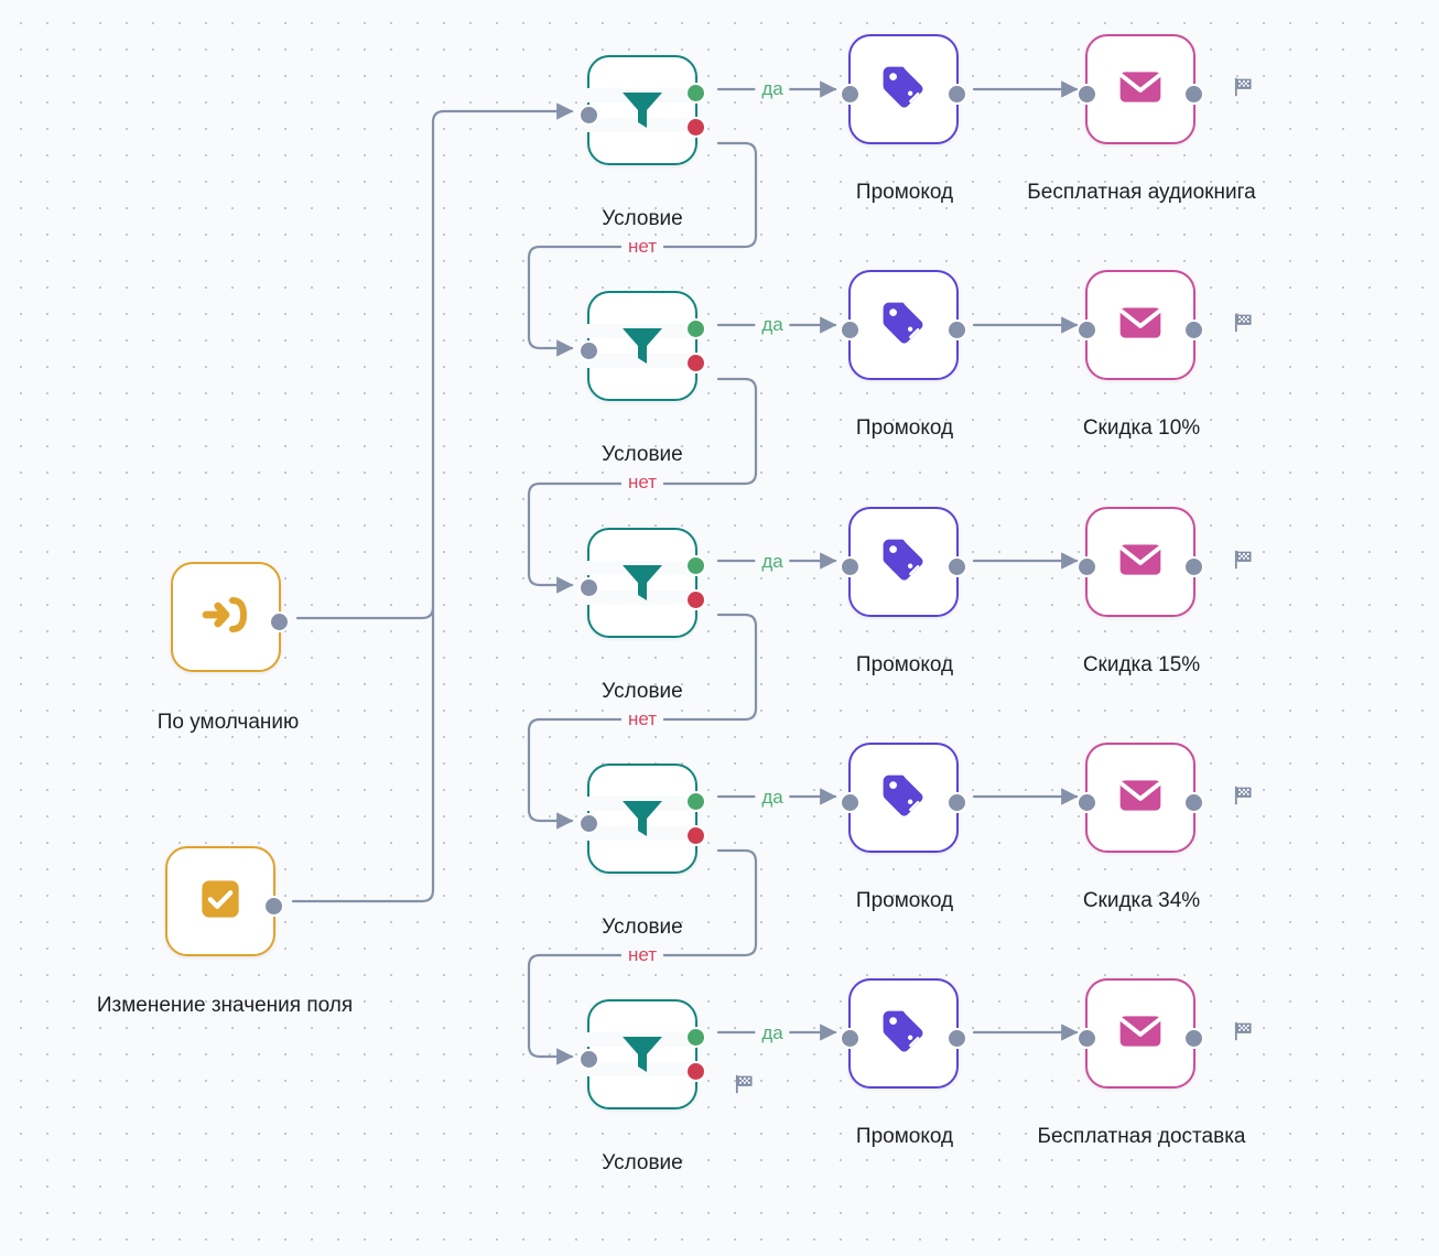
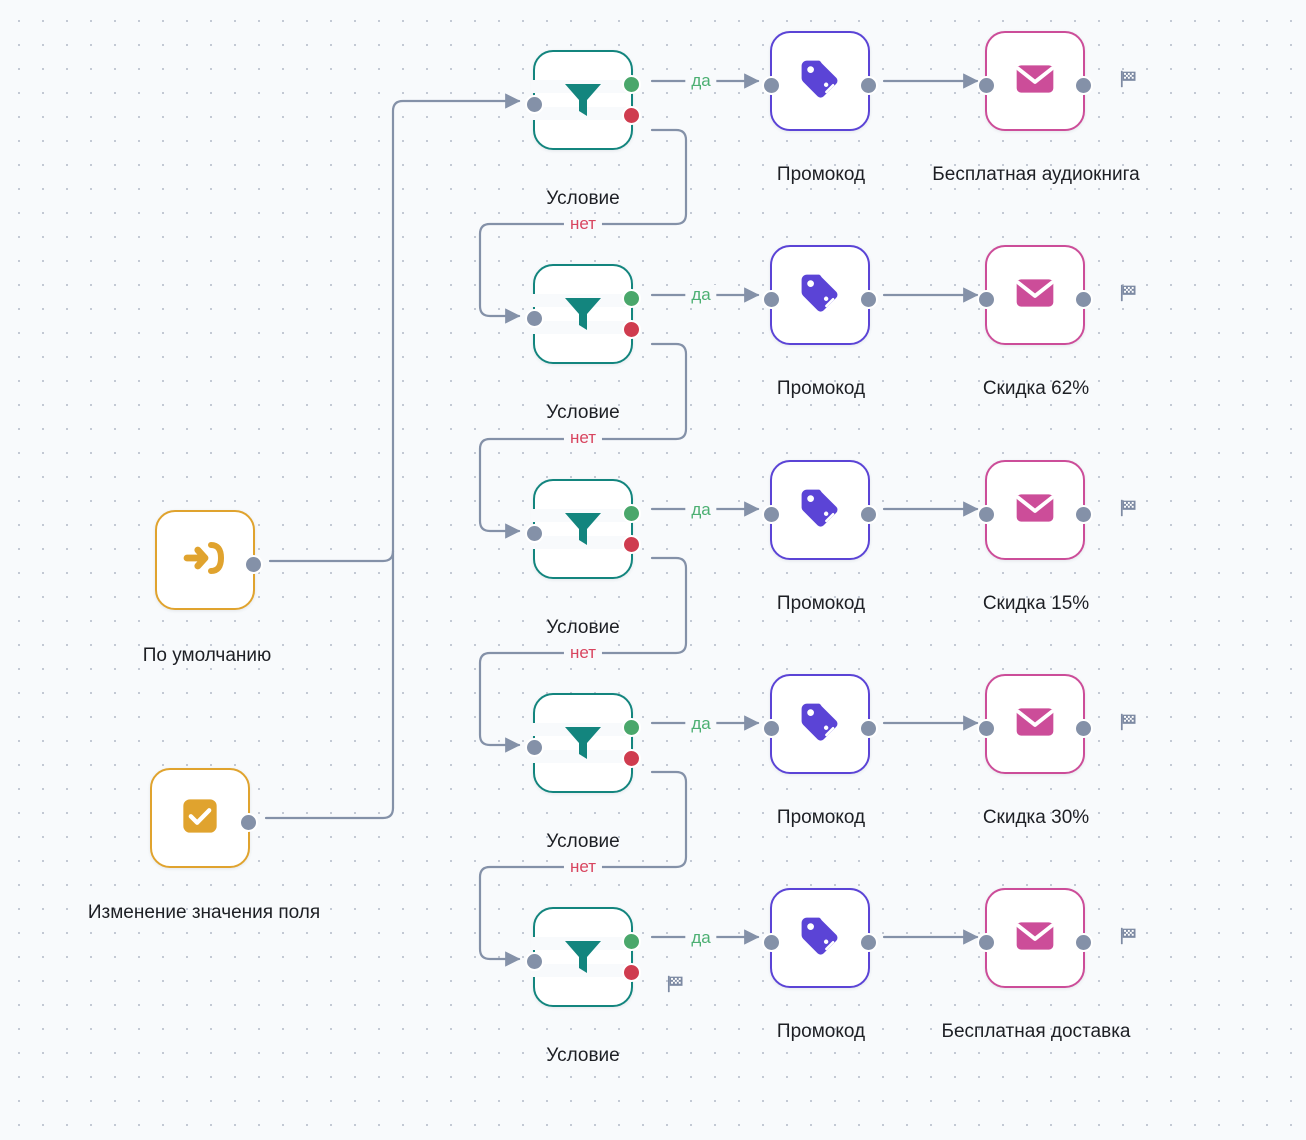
  По умолчанию
  Изменение значения поля
  Условие
  да
  нет
  Промокод
  Бесплатная аудиокнига
  Условие
  да
  нет
  Промокод
- Скидка 10%
+ Скидка 62%
  Условие
  да
  нет
  Промокод
  Скидка 15%
  Условие
  да
  нет
  Промокод
- Скидка 34%
+ Скидка 30%
  Условие
  да
  Промокод
  Бесплатная доставка
